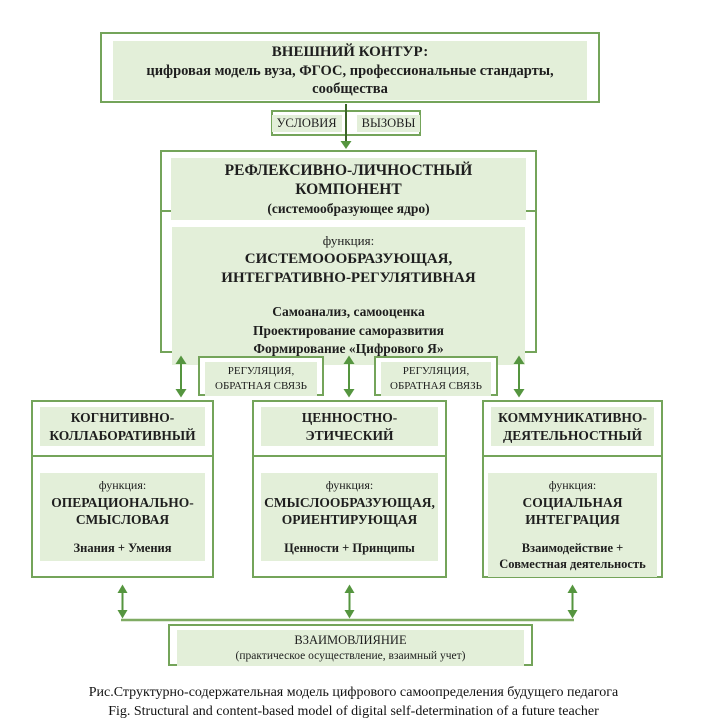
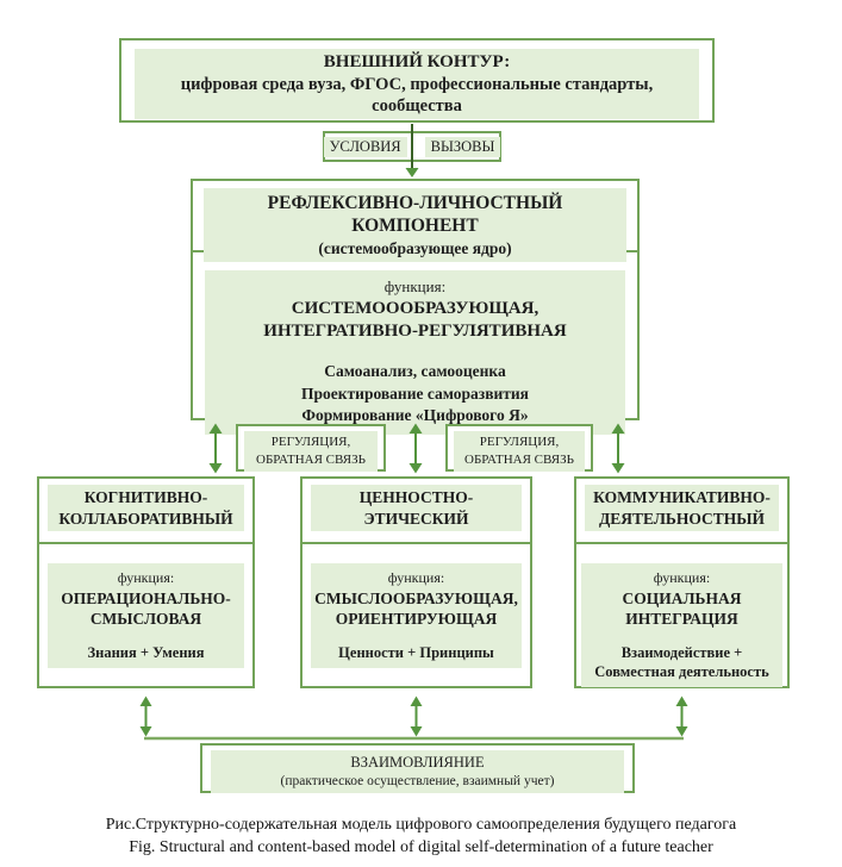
  ВНЕШНИЙ КОНТУР:
- цифровая модель вуза, ФГОС, профессиональные стандарты,
+ цифровая среда вуза, ФГОС, профессиональные стандарты,
  сообщества
  УСЛОВИЯ
  ВЫЗОВЫ
  РЕФЛЕКСИВНО-ЛИЧНОСТНЫЙ КОМПОНЕНТ
  (системообразующее ядро)
  функция:
  СИСТЕМОООБРАЗУЮЩАЯ,
  ИНТЕГРАТИВНО-РЕГУЛЯТИВНАЯ
  Самоанализ, самооценка
  Проектирование саморазвития
  Формирование «Цифрового Я»
  РЕГУЛЯЦИЯ,
  ОБРАТНАЯ СВЯЗЬ
  РЕГУЛЯЦИЯ,
  ОБРАТНАЯ СВЯЗЬ
  КОГНИТИВНО-
  КОЛЛАБОРАТИВНЫЙ
  функция:
  ОПЕРАЦИОНАЛЬНО-
  СМЫСЛОВАЯ
  Знания + Умения
  ЦЕННОСТНО-
  ЭТИЧЕСКИЙ
  функция:
  СМЫСЛООБРАЗУЮЩАЯ,
  ОРИЕНТИРУЮЩАЯ
  Ценности + Принципы
  КОММУНИКАТИВНО-
  ДЕЯТЕЛЬНОСТНЫЙ
  функция:
  СОЦИАЛЬНАЯ
  ИНТЕГРАЦИЯ
  Взаимодействие +
  Совместная деятельность
  ВЗАИМОВЛИЯНИЕ
  (практическое осуществление, взаимный учет)
  Рис.Структурно-содержательная модель цифрового самоопределения будущего педагога
  Fig. Structural and content-based model of digital self-determination of a future teacher
